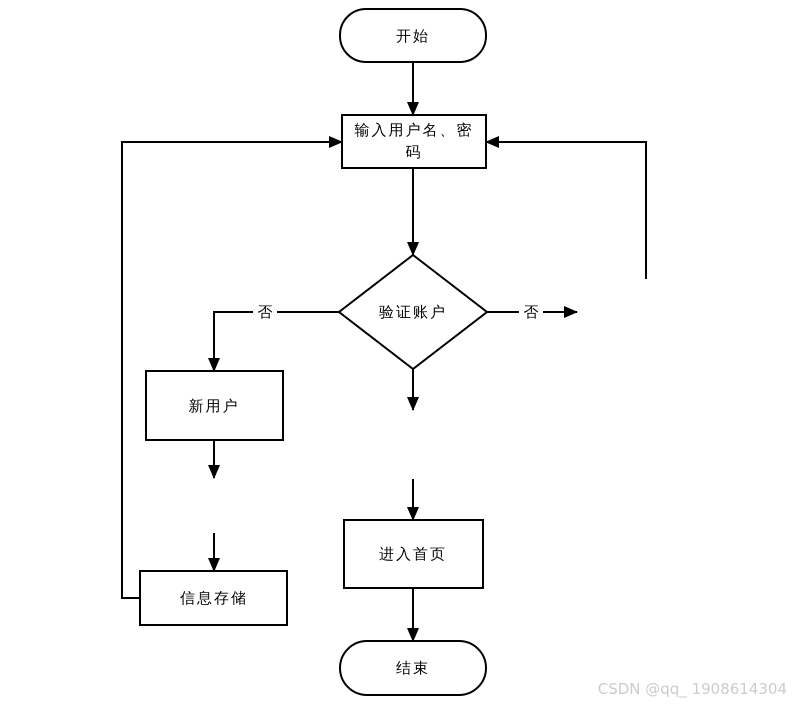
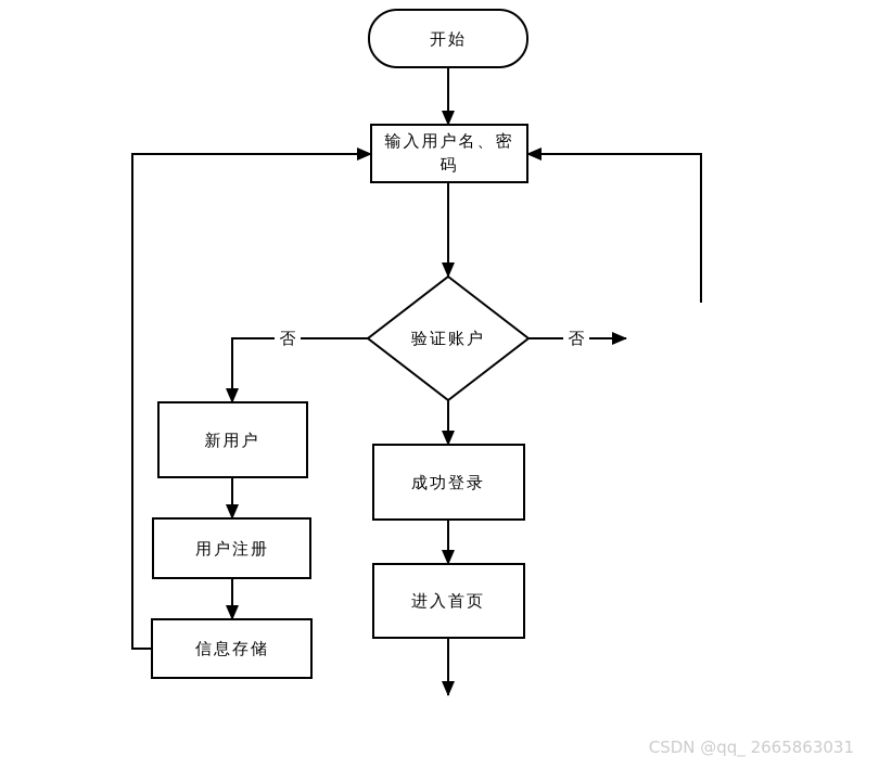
  否
  否
  开始
  输入用户名、密
  码
  验证账户
  新用户
+ 用户注册
  信息存储
+ 成功登录
  进入首页
- 结束
- CSDN @qq_ 1908614304
+ CSDN @qq_ 2665863031
